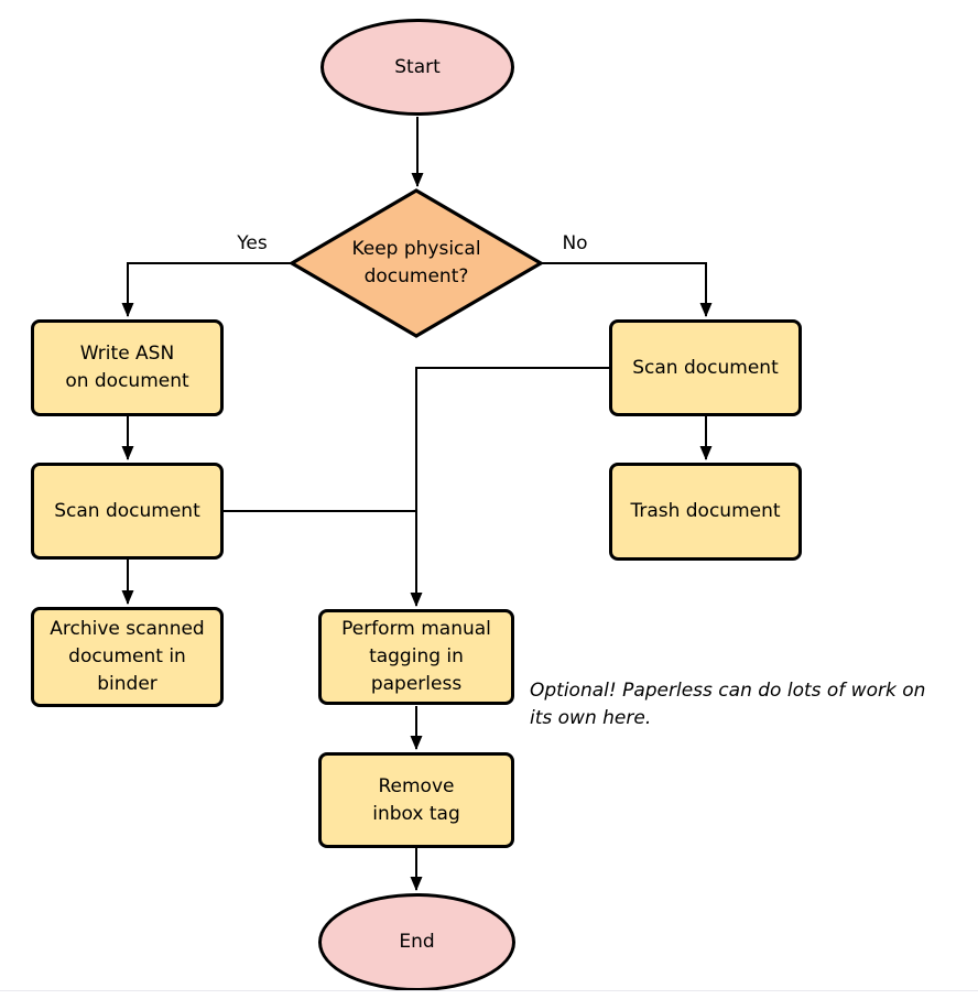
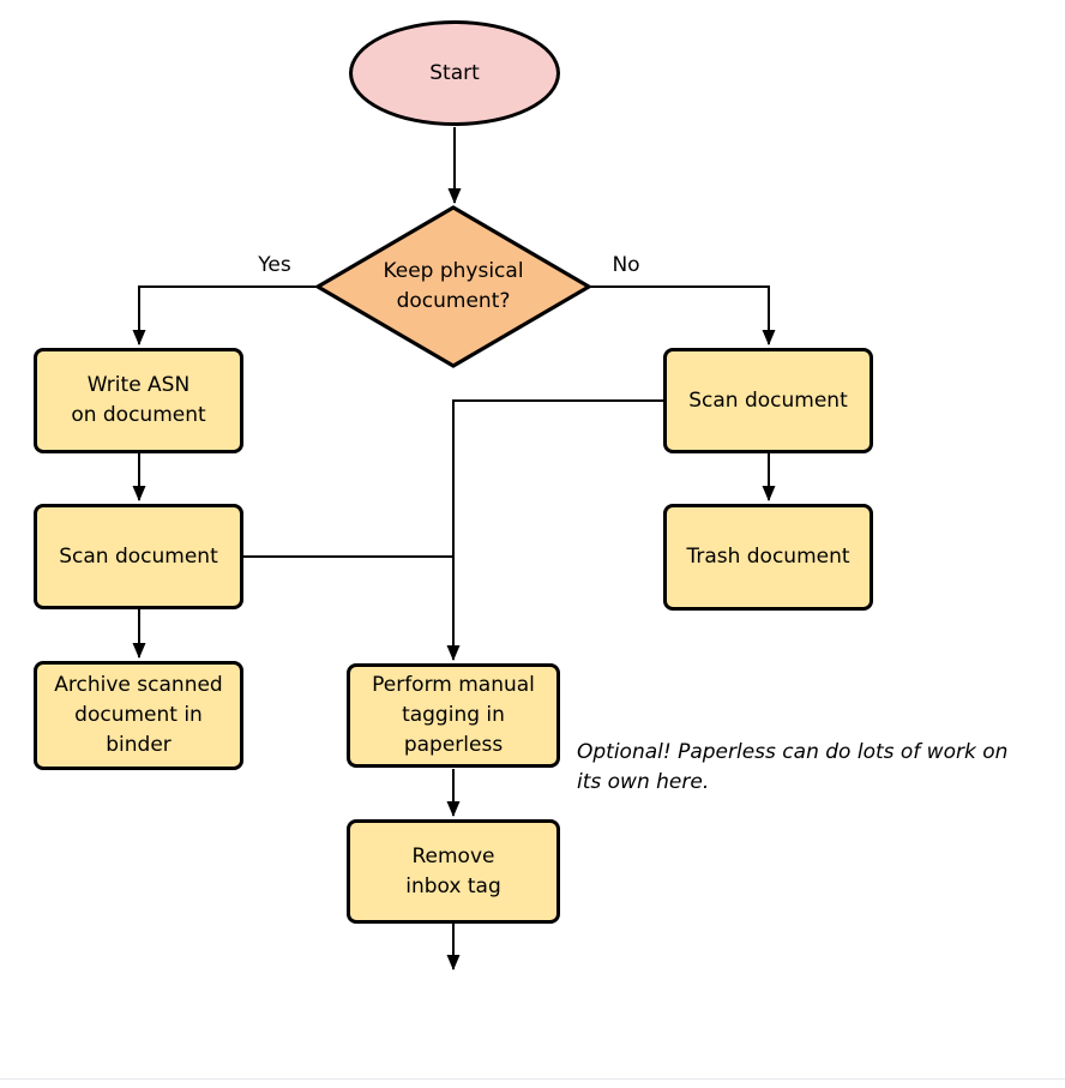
  Start
  Keep physical
  document?
  Yes
  No
  Write ASN
  on document
  Scan document
  Archive scanned
  document in
  binder
  Scan document
  Trash document
  Perform manual
  tagging in
  paperless
  Optional! Paperless can do lots of work on
  its own here.
  Remove
  inbox tag
- End
